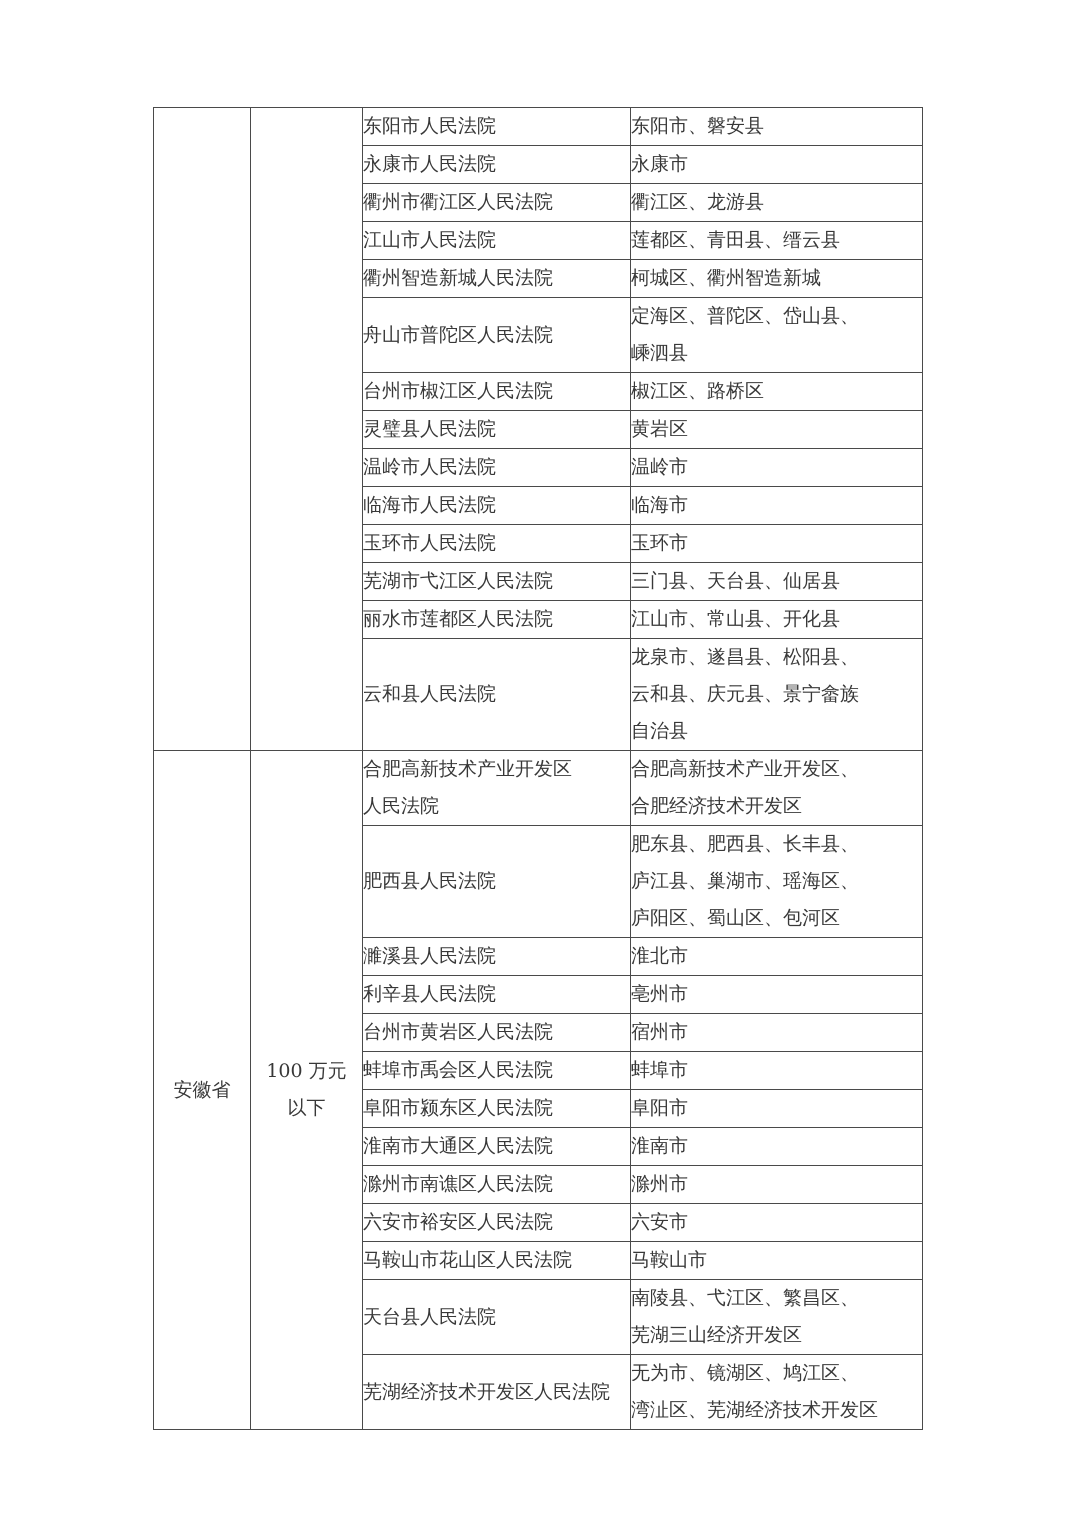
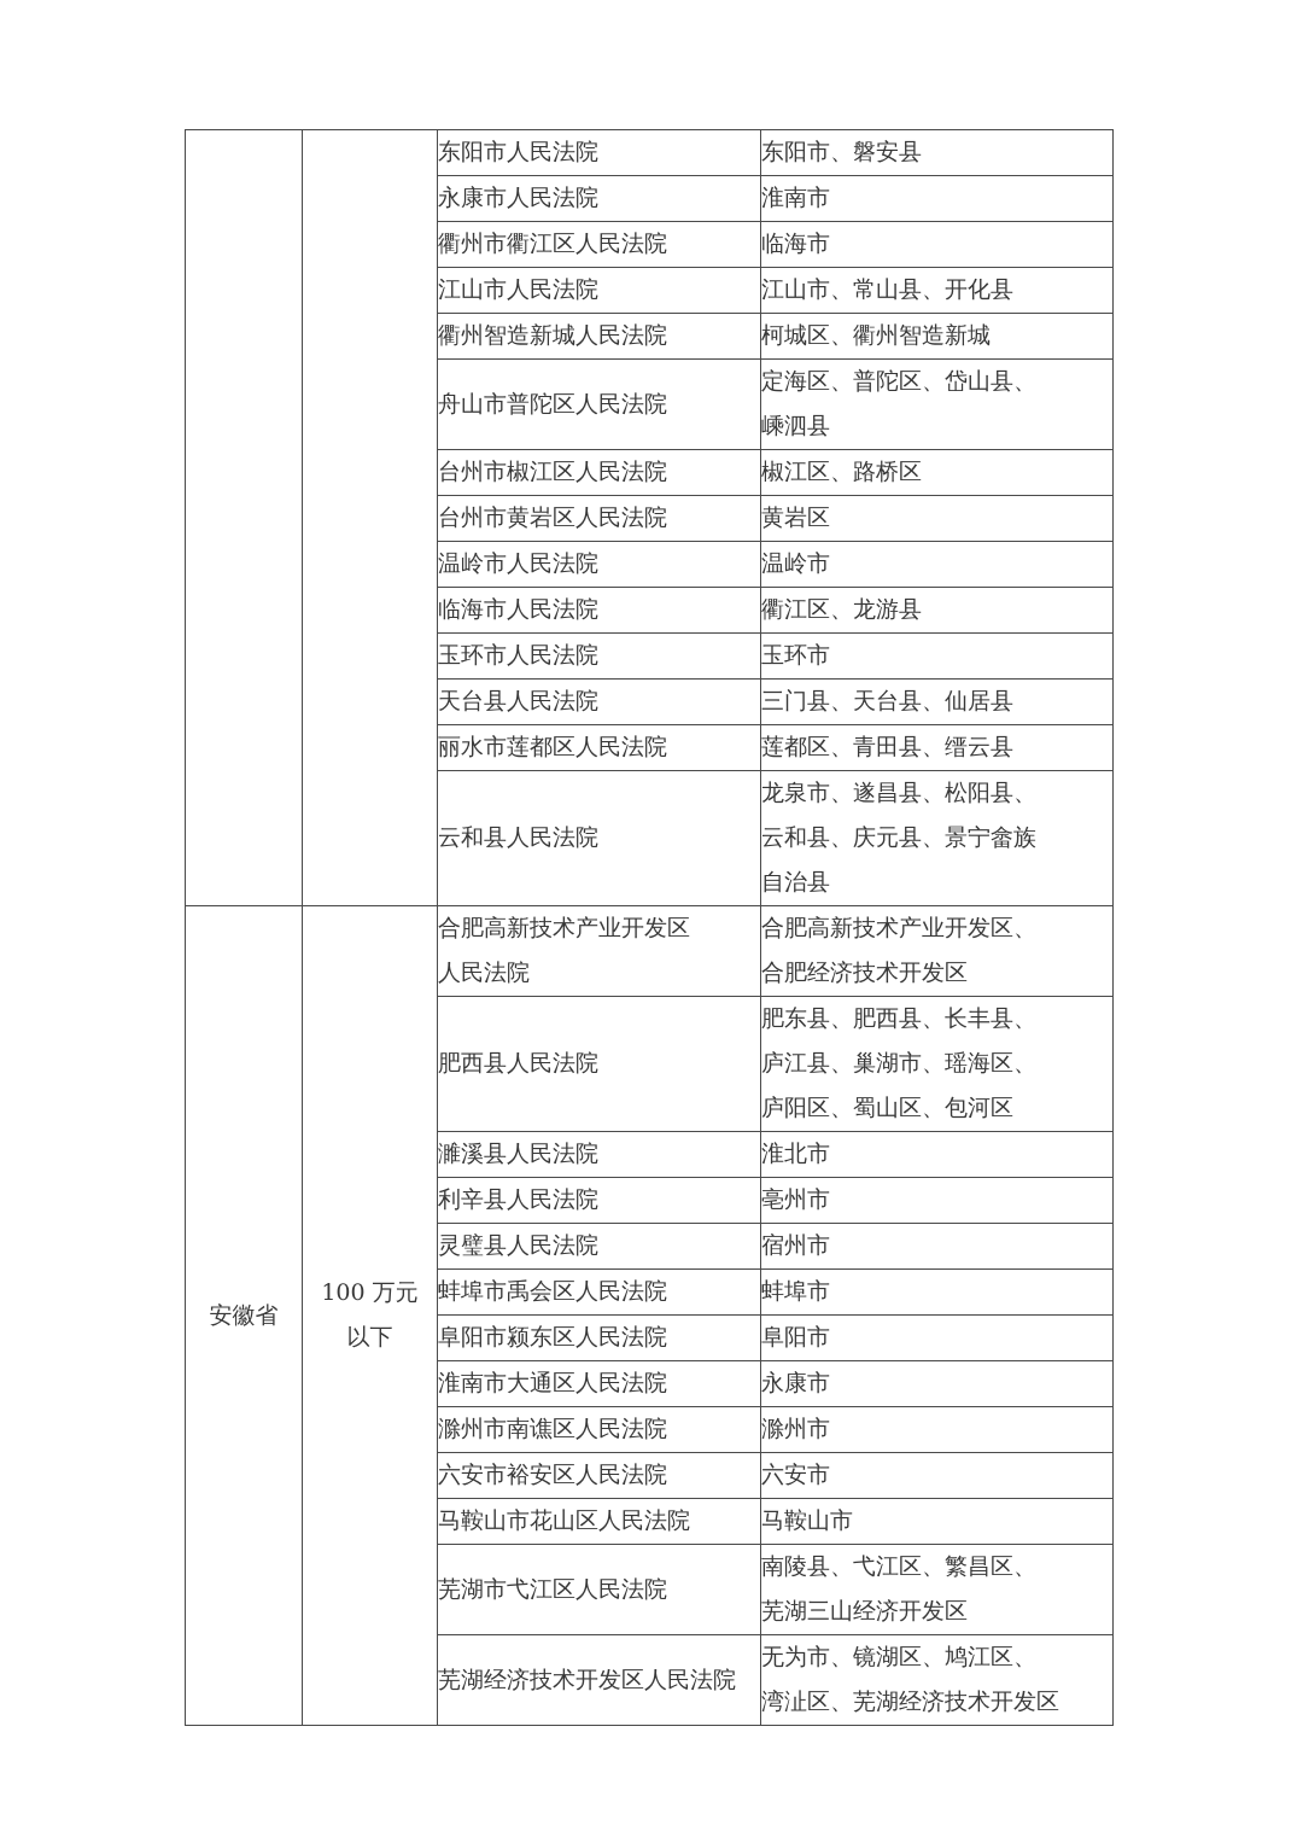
  		东阳市人民法院	东阳市、磐安县
- 永康市人民法院	永康市
+ 永康市人民法院	淮南市
- 衢州市衢江区人民法院	衢江区、龙游县
+ 衢州市衢江区人民法院	临海市
- 江山市人民法院	莲都区、青田县、缙云县
+ 江山市人民法院	江山市、常山县、开化县
  衢州智造新城人民法院	柯城区、衢州智造新城
  舟山市普陀区人民法院	定海区、普陀区、岱山县、 嵊泗县
  台州市椒江区人民法院	椒江区、路桥区
- 灵璧县人民法院	黄岩区
+ 台州市黄岩区人民法院	黄岩区
  温岭市人民法院	温岭市
- 临海市人民法院	临海市
+ 临海市人民法院	衢江区、龙游县
  玉环市人民法院	玉环市
- 芜湖市弋江区人民法院	三门县、天台县、仙居县
+ 天台县人民法院	三门县、天台县、仙居县
- 丽水市莲都区人民法院	江山市、常山县、开化县
+ 丽水市莲都区人民法院	莲都区、青田县、缙云县
  云和县人民法院	龙泉市、遂昌县、松阳县、 云和县、庆元县、景宁畲族 自治县
  安徽省	100 万元以下	合肥高新技术产业开发区 人民法院	合肥高新技术产业开发区、 合肥经济技术开发区
  肥西县人民法院	肥东县、肥西县、长丰县、 庐江县、巢湖市、瑶海区、 庐阳区、蜀山区、包河区
  濉溪县人民法院	淮北市
  利辛县人民法院	亳州市
- 台州市黄岩区人民法院	宿州市
+ 灵璧县人民法院	宿州市
  蚌埠市禹会区人民法院	蚌埠市
  阜阳市颍东区人民法院	阜阳市
- 淮南市大通区人民法院	淮南市
+ 淮南市大通区人民法院	永康市
  滁州市南谯区人民法院	滁州市
  六安市裕安区人民法院	六安市
  马鞍山市花山区人民法院	马鞍山市
- 天台县人民法院	南陵县、弋江区、繁昌区、 芜湖三山经济开发区
+ 芜湖市弋江区人民法院	南陵县、弋江区、繁昌区、 芜湖三山经济开发区
  芜湖经济技术开发区人民法院	无为市、镜湖区、鸠江区、 湾沚区、芜湖经济技术开发区
